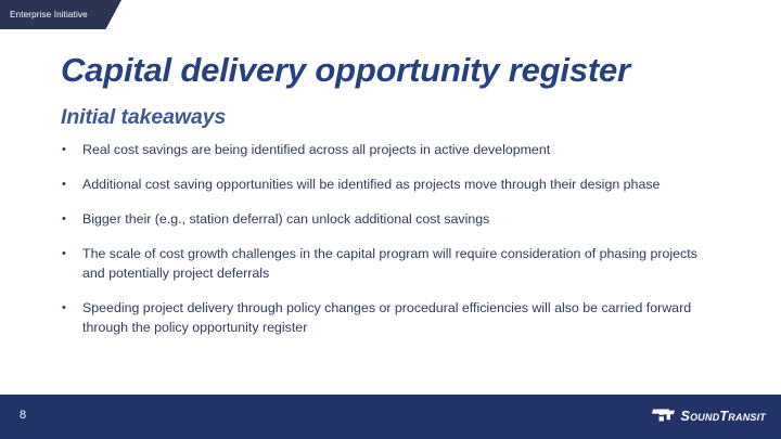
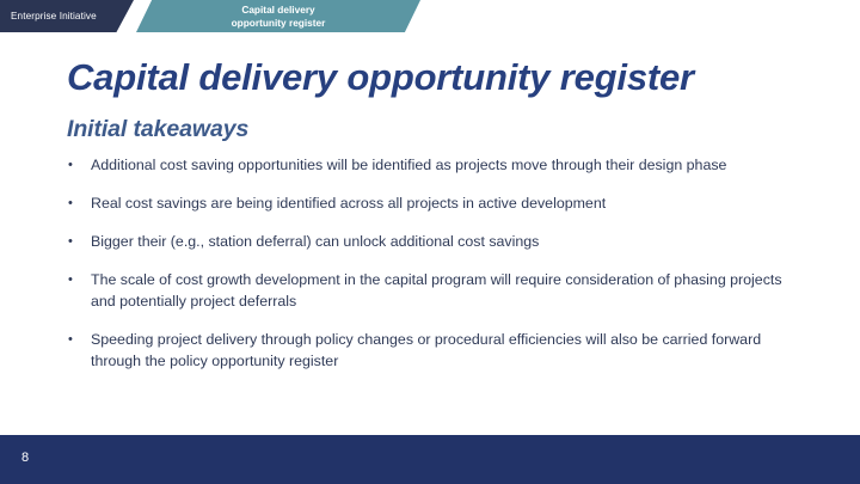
  Enterprise Initiative
+ Capital delivery
+ opportunity register
  Capital delivery opportunity register
  Initial takeaways
  •
- Real cost savings are being identified across all projects in active development
+ Additional cost saving opportunities will be identified as projects move through their design phase
  •
- Additional cost saving opportunities will be identified as projects move through their design phase
+ Real cost savings are being identified across all projects in active development
  •
  Bigger their (e.g., station deferral) can unlock additional cost savings
  •
- The scale of cost growth challenges in the capital program will require consideration of phasing projects and potentially project deferrals
+ The scale of cost growth development in the capital program will require consideration of phasing projects and potentially project deferrals
  •
  Speeding project delivery through policy changes or procedural efficiencies will also be carried forward through the policy opportunity register
  8
- SoundTransit
